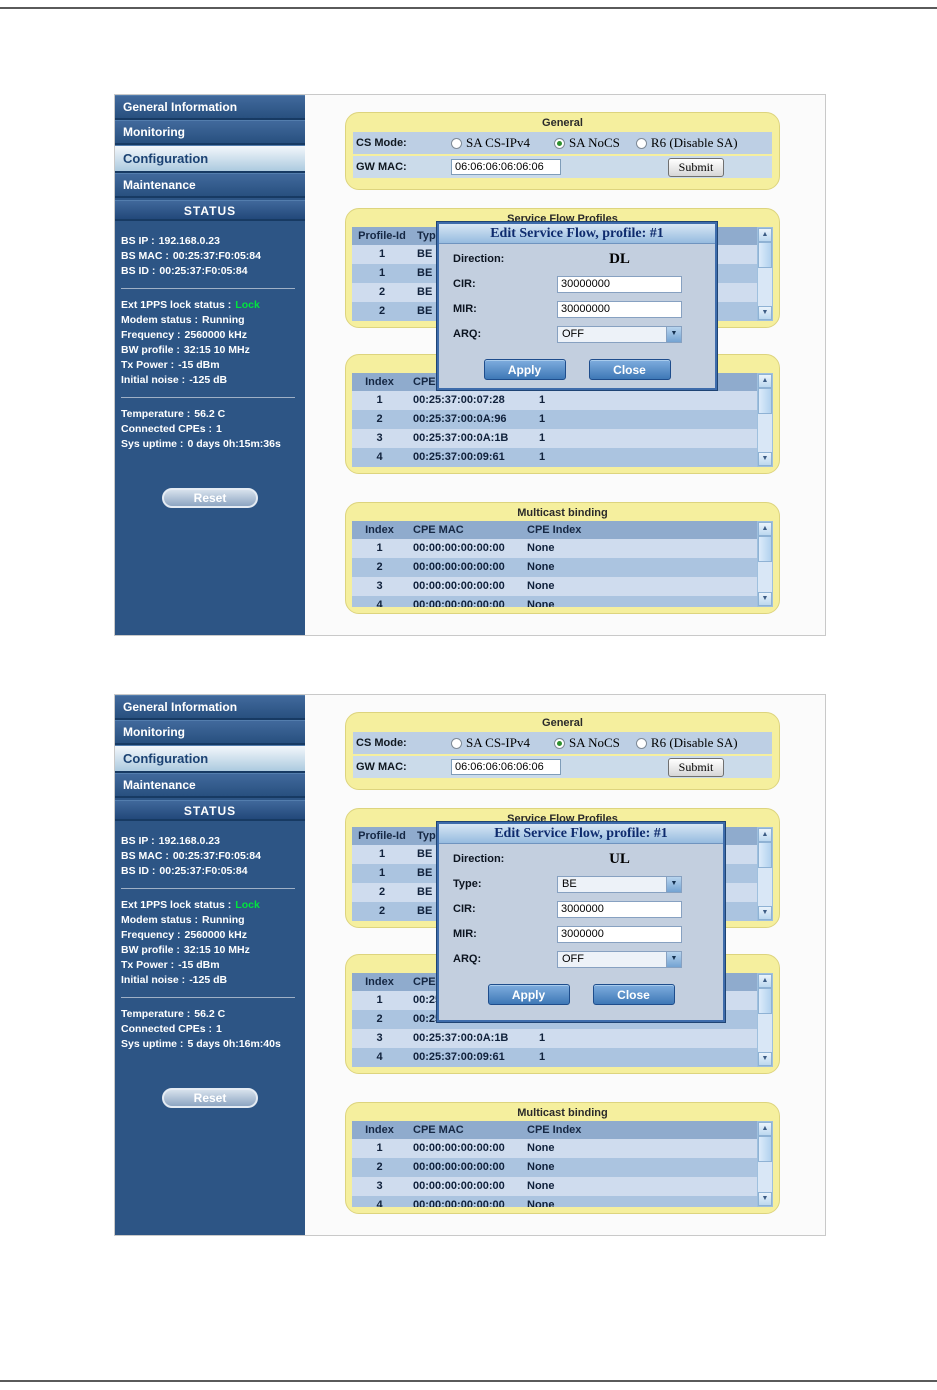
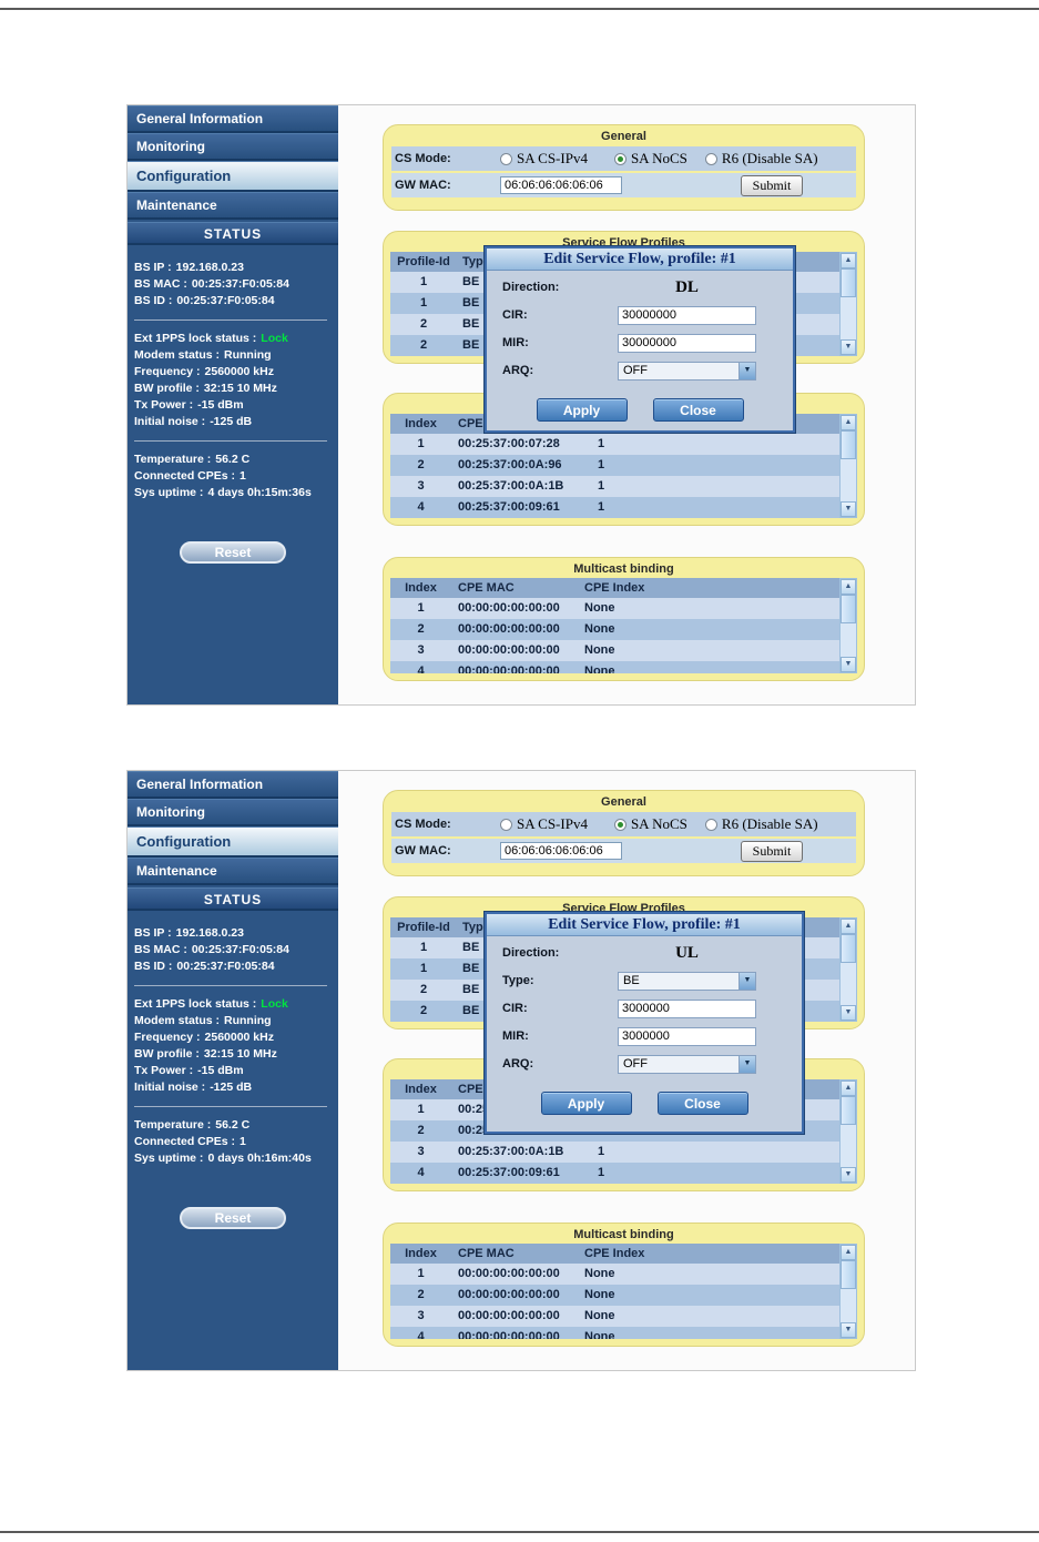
  General Information
  Monitoring
  Configuration
  Maintenance
  STATUS
  BS IP : 192.168.0.23
  BS MAC : 00:25:37:F0:05:84
  BS ID : 00:25:37:F0:05:84
  Ext 1PPS lock status : Lock
  Modem status : Running
  Frequency : 2560000 kHz
  BW profile : 32:15 10 MHz
  Tx Power : -15 dBm
  Initial noise : -125 dB
  Temperature : 56.2 C
  Connected CPEs : 1
- Sys uptime : 0 days 0h:15m:36s
+ Sys uptime : 4 days 0h:15m:36s
  Reset
  General
  CS Mode:
  SA CS-IPv4
  SA NoCS
  R6 (Disable SA)
  GW MAC:
  06:06:06:06:06:06
  Submit
  Service Flow Profiles
  Profile-Id
  Typ
  1
  BE
  1
  BE
  2
  BE
  2
  BE
  Index
  1
  00:25:37:00:07:28
  1
  2
  00:25:37:00:0A:96
  1
  3
  00:25:37:00:0A:1B
  1
  4
  00:25:37:00:09:61
  1
  Multicast binding
  Index
  CPE MAC
  CPE Index
  1
  00:00:00:00:00:00
  None
  2
  00:00:00:00:00:00
  None
  3
  00:00:00:00:00:00
  None
  4
  00:00:00:00:00:00
  None
  Edit Service Flow, profile: #1
  Direction:
  DL
  CIR:
  30000000
  MIR:
  30000000
  ARQ:
  OFF
  Apply
  Close
  General Information
  Monitoring
  Configuration
  Maintenance
  STATUS
  BS IP : 192.168.0.23
  BS MAC : 00:25:37:F0:05:84
  BS ID : 00:25:37:F0:05:84
  Ext 1PPS lock status : Lock
  Modem status : Running
  Frequency : 2560000 kHz
  BW profile : 32:15 10 MHz
  Tx Power : -15 dBm
  Initial noise : -125 dB
  Temperature : 56.2 C
  Connected CPEs : 1
- Sys uptime : 5 days 0h:16m:40s
+ Sys uptime : 0 days 0h:16m:40s
  Reset
  General
  CS Mode:
  SA CS-IPv4
  SA NoCS
  R6 (Disable SA)
  GW MAC:
  06:06:06:06:06:06
  Submit
  Service Flow Profiles
  Profile-Id
  Typ
  1
  BE
  1
  BE
  2
  BE
  2
  BE
  Index
  1
  2
  3
  00:25:37:00:0A:1B
  1
  4
  00:25:37:00:09:61
  1
  Multicast binding
  Index
  CPE MAC
  CPE Index
  1
  00:00:00:00:00:00
  None
  2
  00:00:00:00:00:00
  None
  3
  00:00:00:00:00:00
  None
  4
  00:00:00:00:00:00
  None
  Edit Service Flow, profile: #1
  Direction:
  UL
  Type:
  BE
  CIR:
  3000000
  MIR:
  3000000
  ARQ:
  OFF
  Apply
  Close
